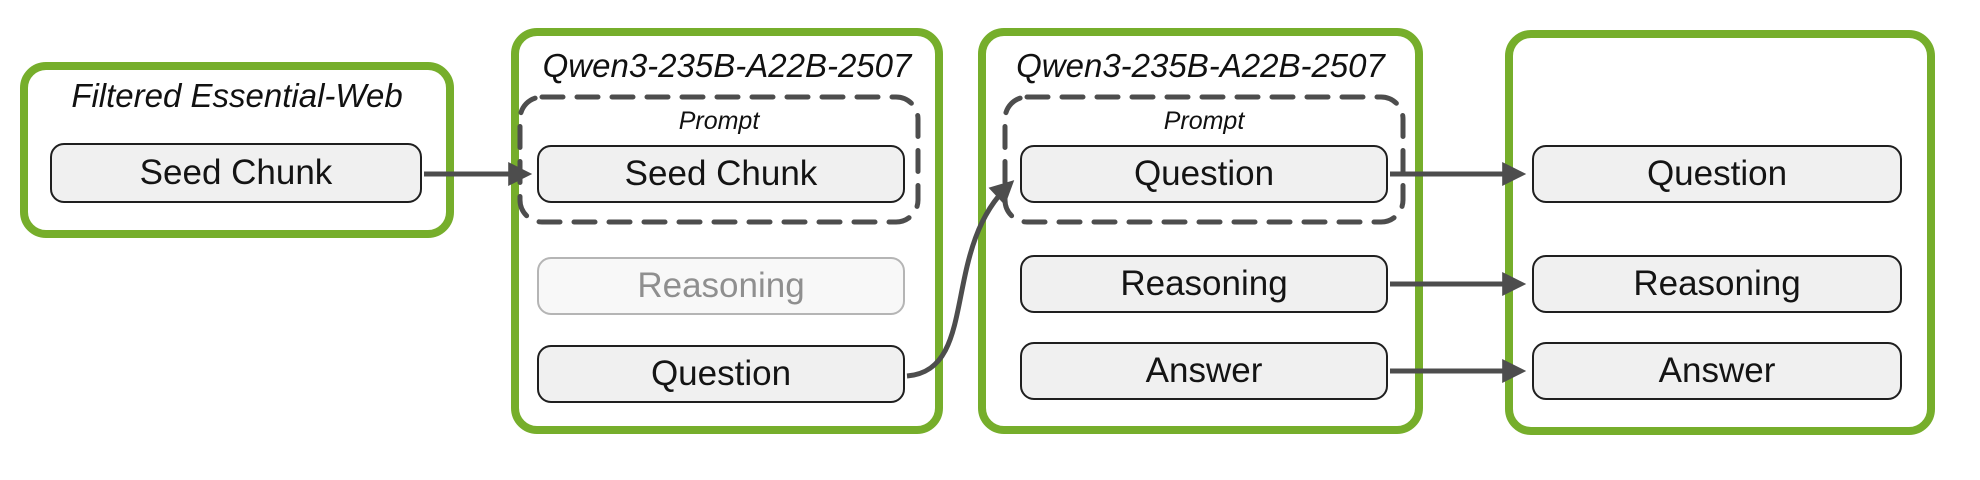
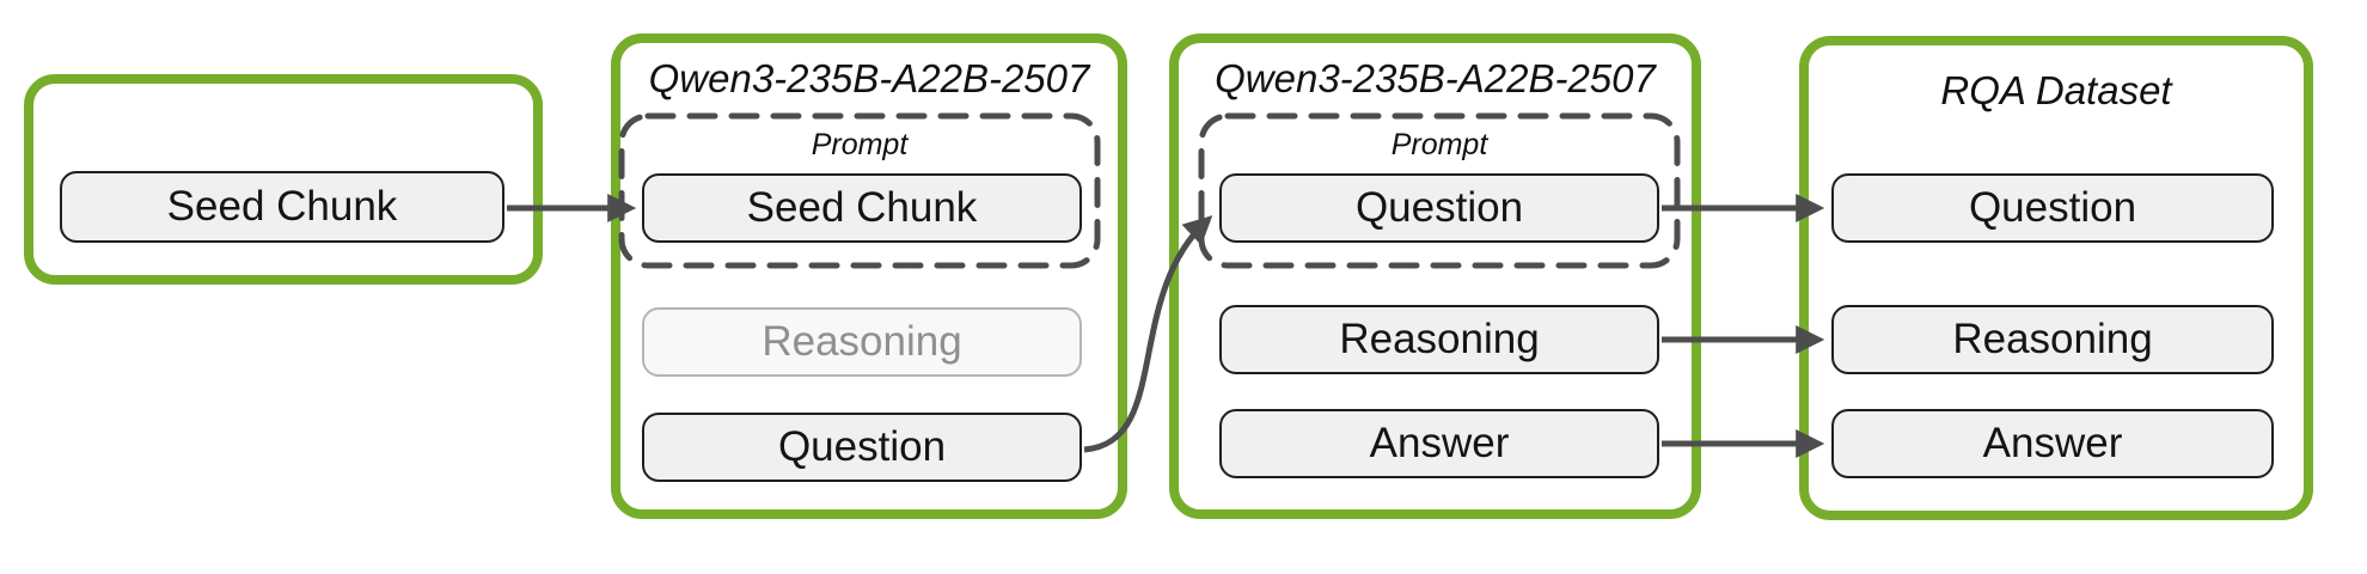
- Filtered Essential-Web
  Seed Chunk
  Qwen3-235B-A22B-2507
  Prompt
  Seed Chunk
  Reasoning
  Question
  Qwen3-235B-A22B-2507
  Prompt
  Question
  Reasoning
  Answer
+ RQA Dataset
  Question
  Reasoning
  Answer
